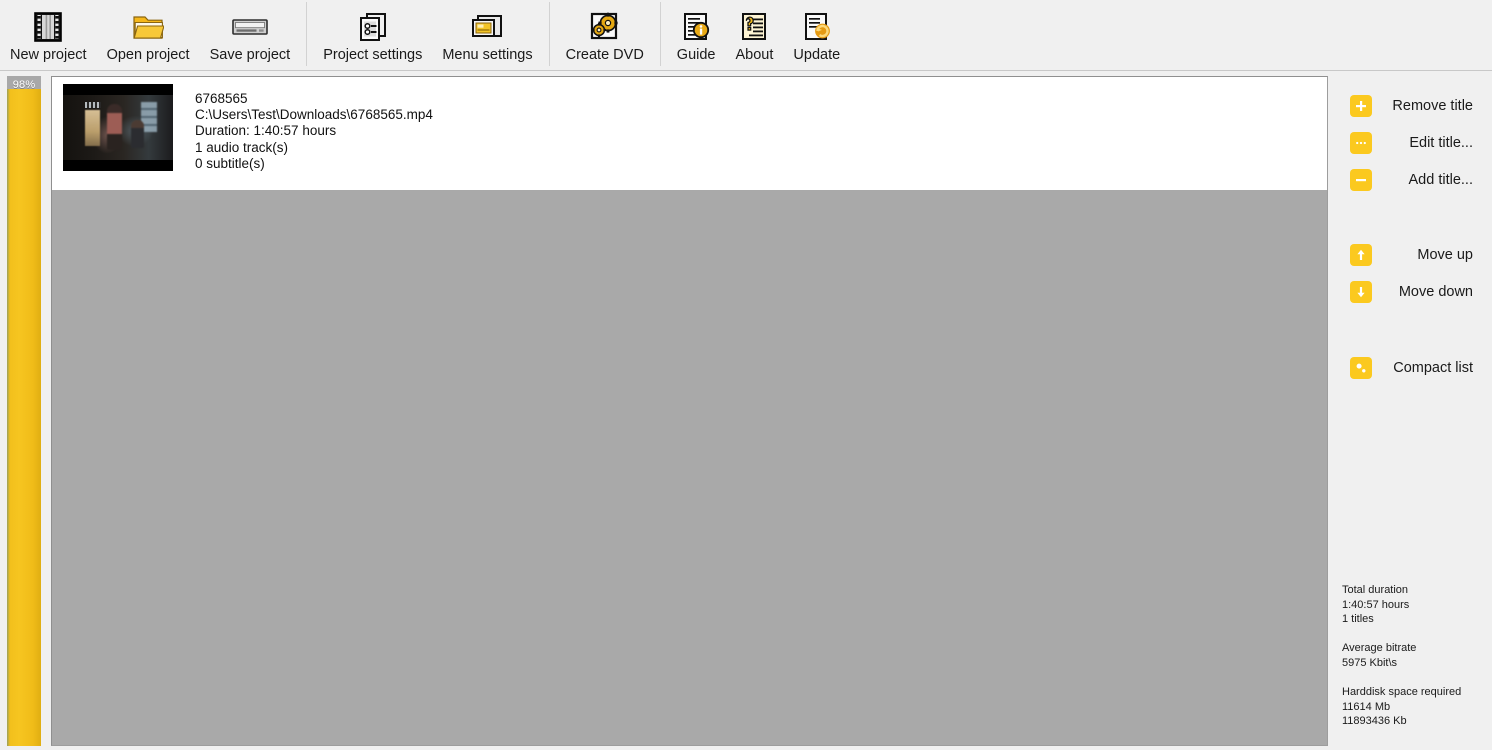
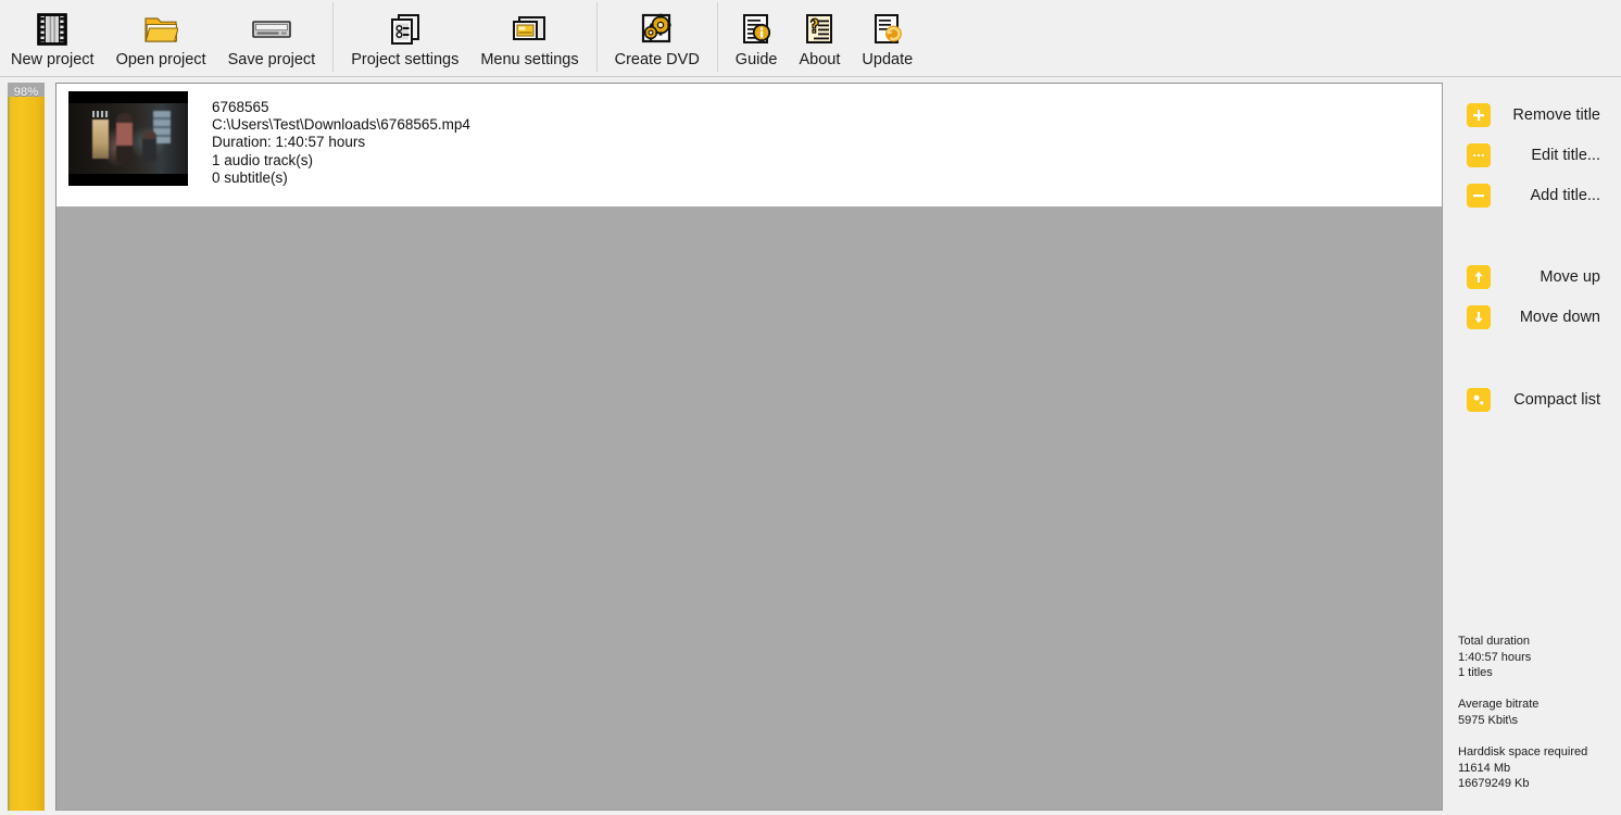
  New project
  Open project
  Save project
  Project settings
  Menu settings
  Create DVD
  Guide
  About
  Update
  98%
  6768565
  C:\Users\Test\Downloads\6768565.mp4
  Duration: 1:40:57 hours
  1 audio track(s)
  0 subtitle(s)
  Remove title
  Edit title...
  Add title...
  Move up
  Move down
  Compact list
  Total duration
  1:40:57 hours
  1 titles
  Average bitrate
  5975 Kbit\s
  Harddisk space required
  11614 Mb
- 11893436 Kb
+ 16679249 Kb
